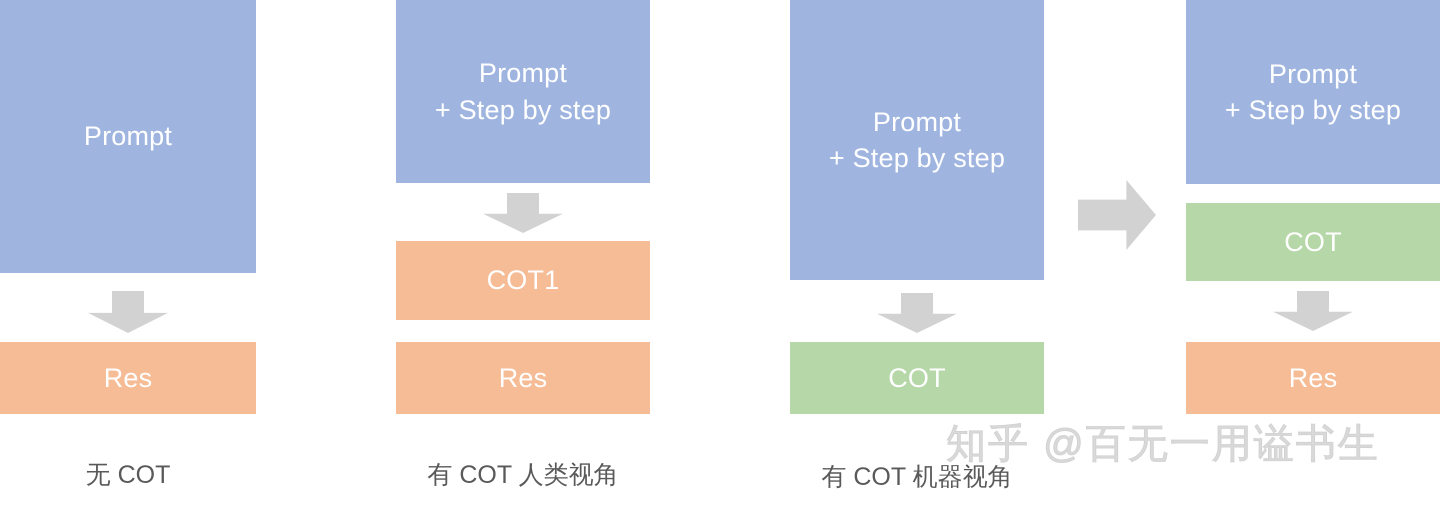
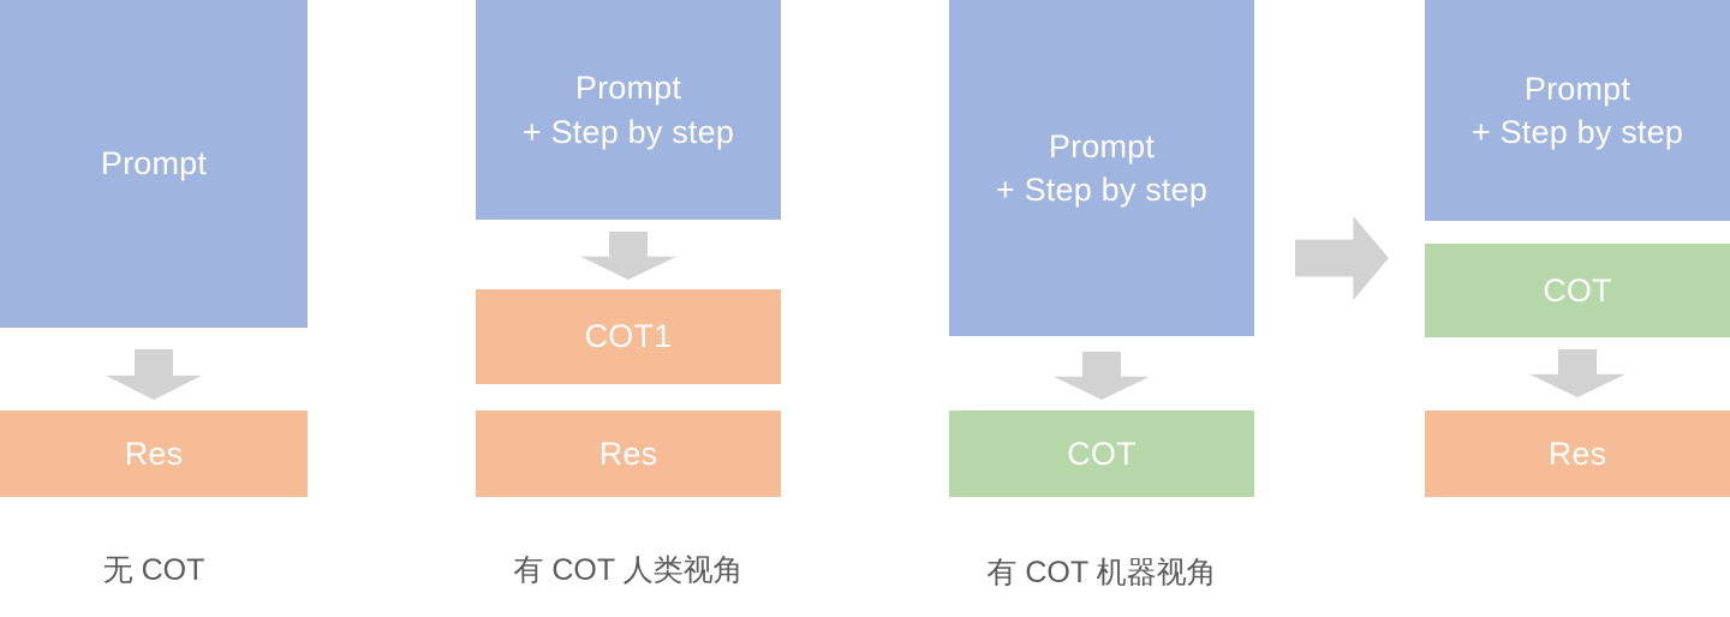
  Prompt
  Res
  无 COT
  Prompt
  + Step by step
  COT1
  Res
  有 COT 人类视角
  Prompt
  + Step by step
  COT
  有 COT 机器视角
  Prompt
  + Step by step
  COT
  Res
- 知乎 @百无一用谥书生
